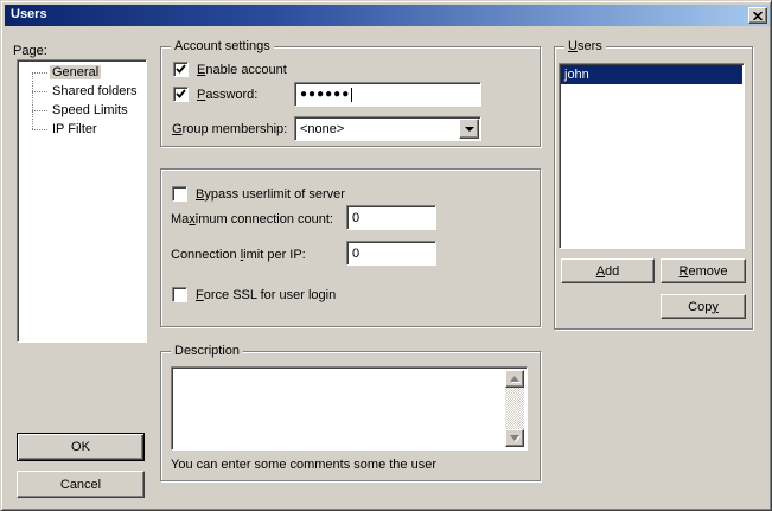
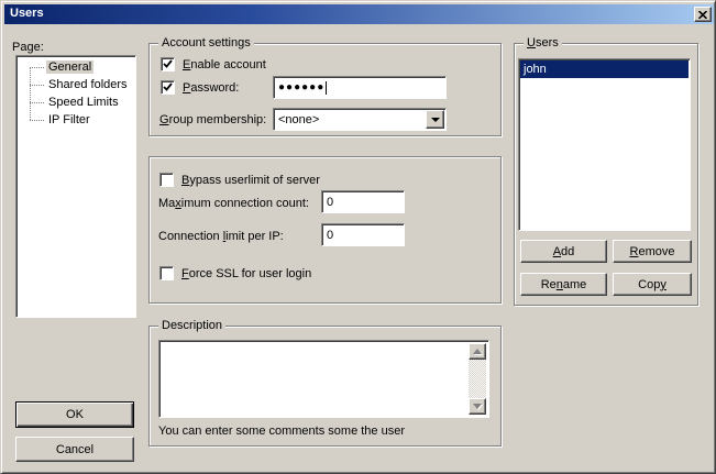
  Users
  Page:
  General
  Shared folders
  Speed Limits
  IP Filter
  OK
  Cancel
  Account settings
  Enable account
  Password:
  ●●●●●●
  Group membership:
  <none>
  Bypass userlimit of server
  Maximum connection count:
  0
  Connection limit per IP:
  0
  Force SSL for user login
  Description
  You can enter some comments some the user
  Users
  john
  A
  dd
  R
  emove
+ Re
+ n
+ ame
  Cop
  y
